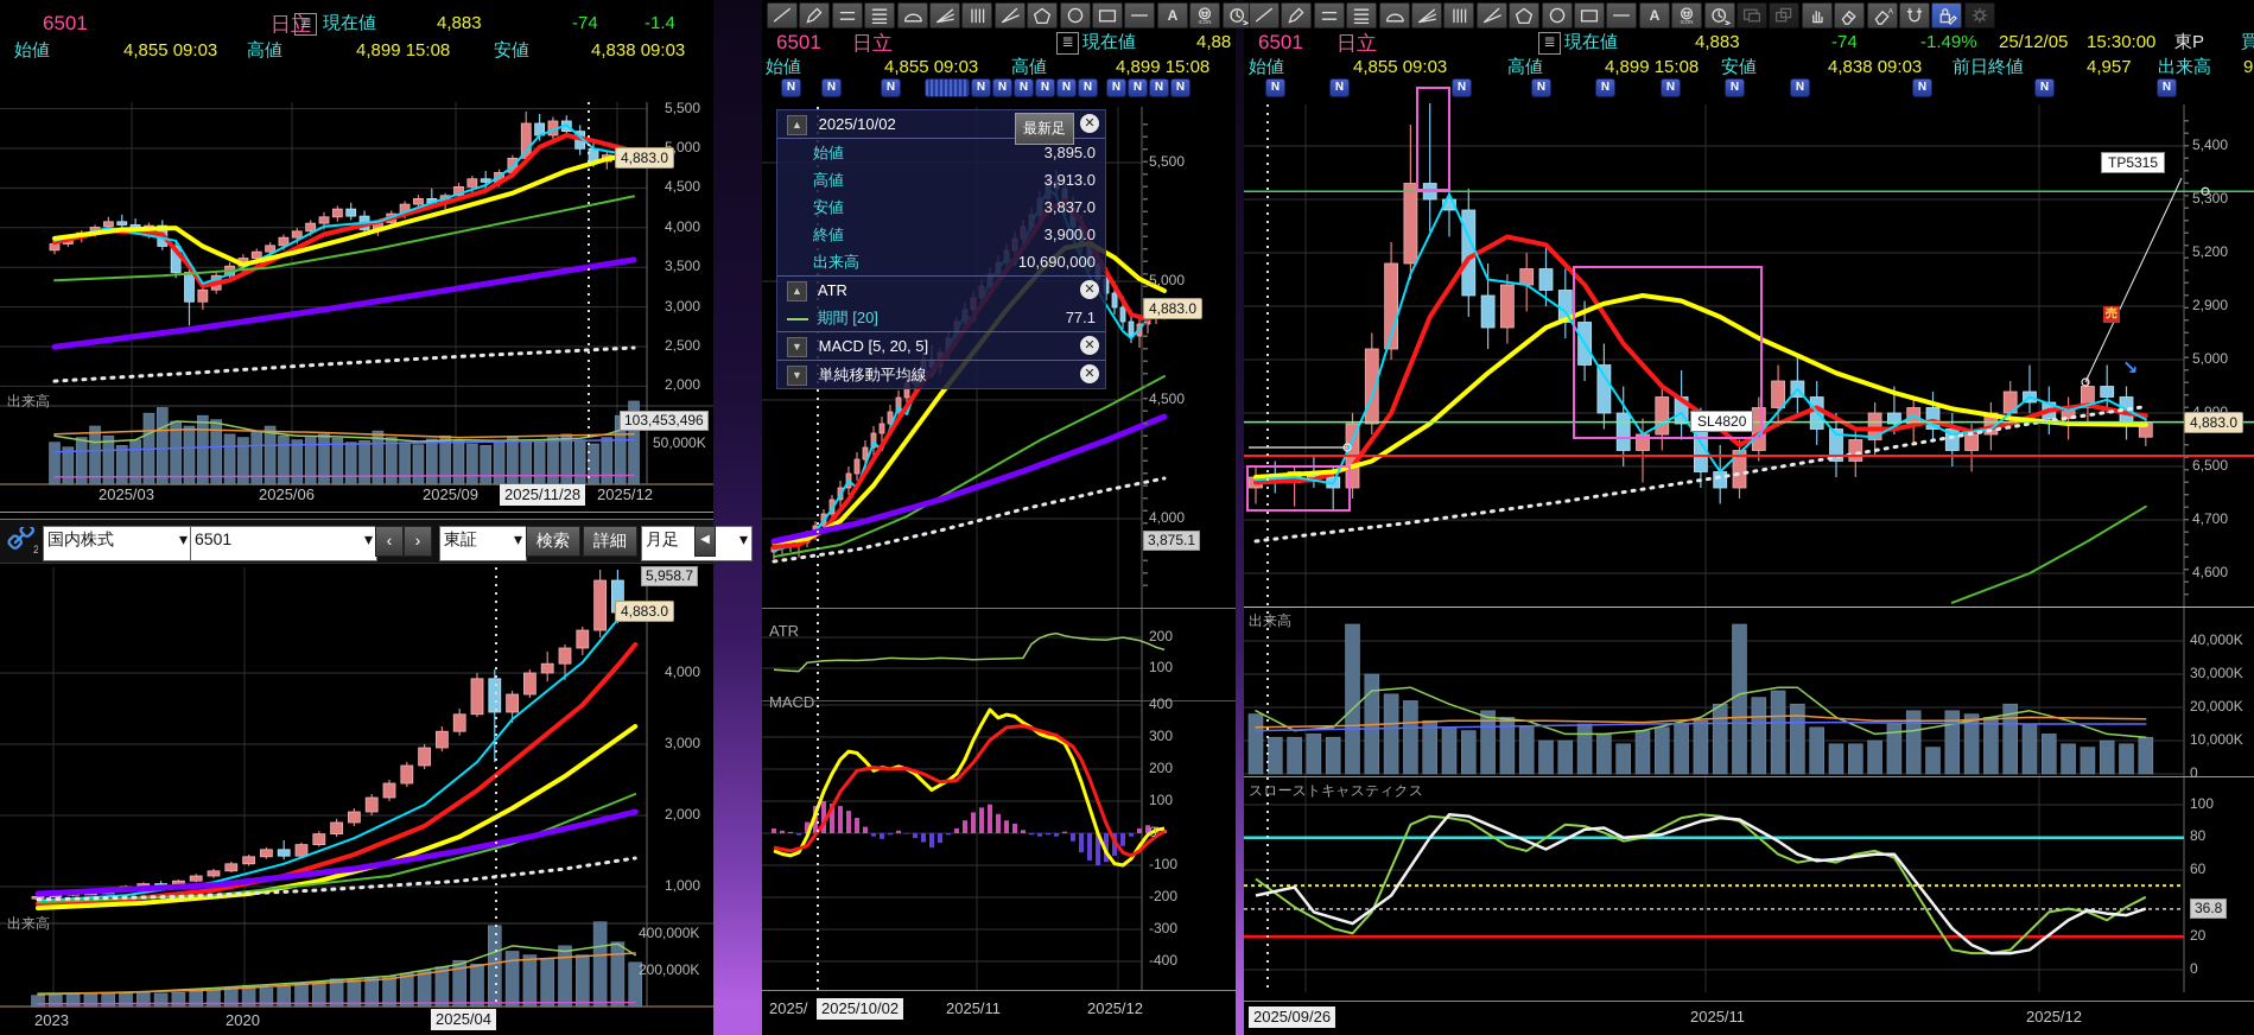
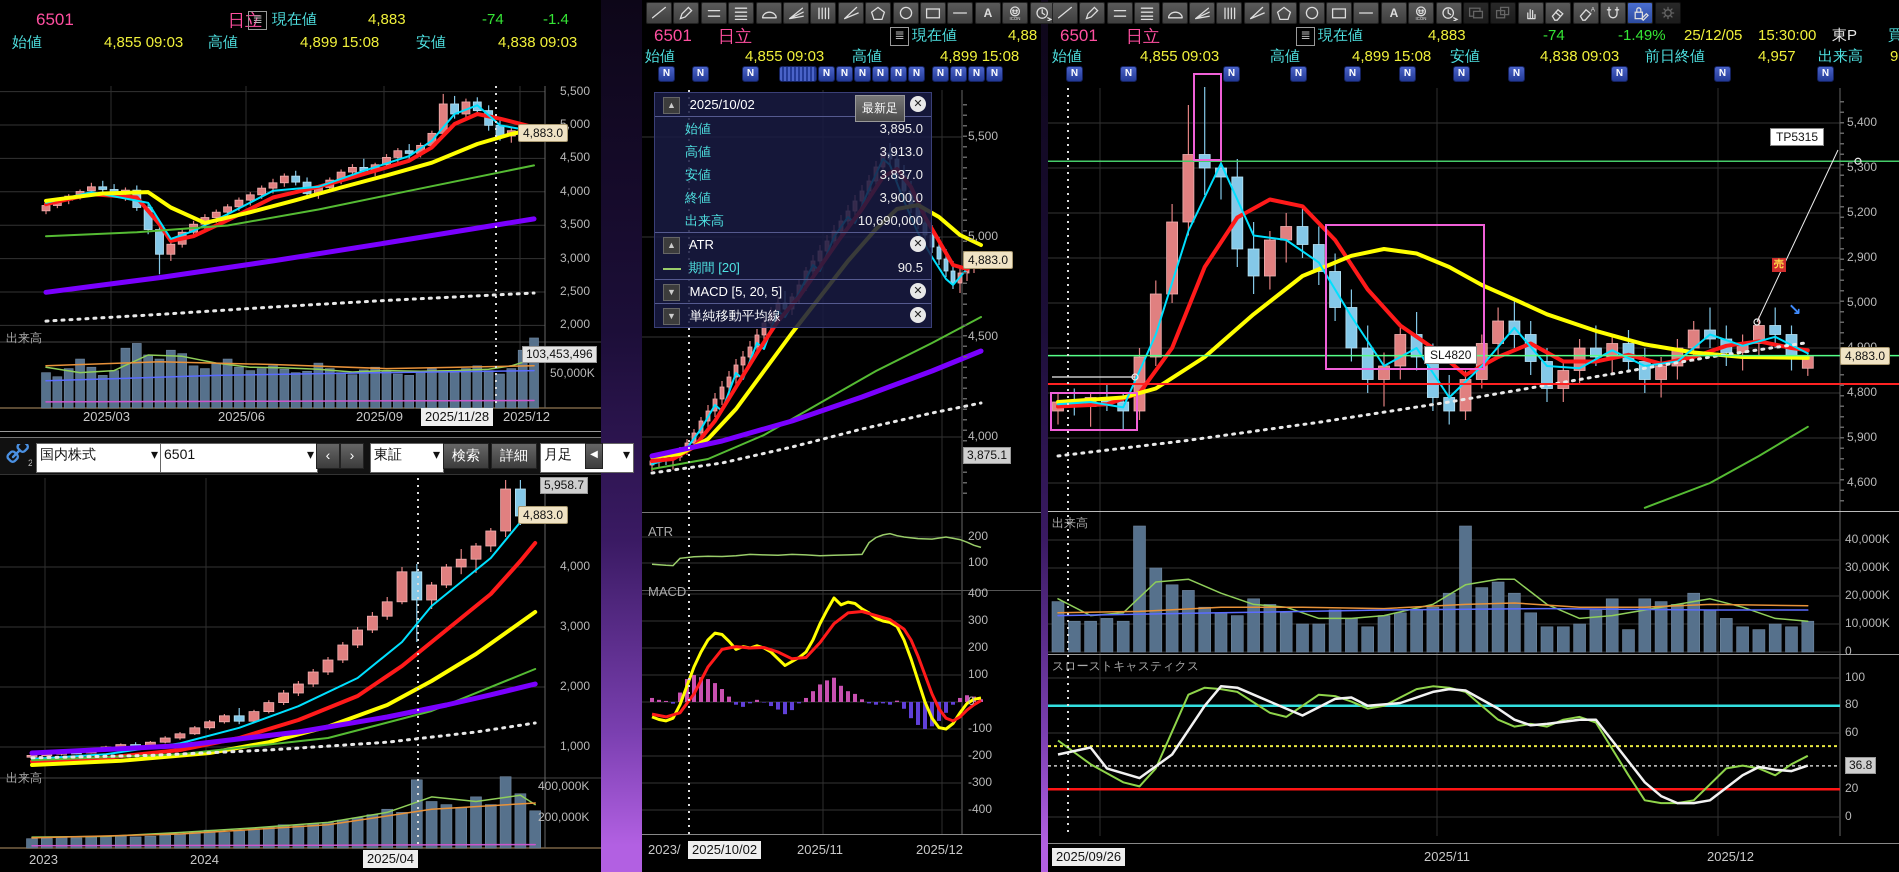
  6501
  日立
  ≣
  現在値
  4,883
  -74
  -1.4
  始値
  4,855 09:03
  高値
  4,899 15:08
  安値
  4,838 09:03
  出来高
  103,453,496
  50,000K
  4,883.0
  2025/11/28
  2025/12
  2
  国内株式
  ▾
  6501
  ▾
  ‹
  ›
  東証
  ▾
  検索
  詳細
  月足
  ▾
  ◀
  5,958.7
  4,883.0
  出来高
  2025/04
  6501
  日立
  ≣
  現在値
  4,88
  始値
  4,855 09:03
  高値
  4,899 15:08
  ▲ 2025/10/02
  最新足
  ✕
  始値
  3,895.0
  高値
  3,913.0
  安値
  3,837.0
  終値
  3,900.0
  出来高
  10,690,000
  ▲ ATR
  ✕
  期間 [20]
- 77.1
+ 90.5
  ▼ MACD [5, 20, 5]
  ✕
  ▼ 単純移動平均線
  ✕
  4,883.0
  3,875.1
  ATR
  MACD
- 2025/
+ 2023/
  2025/10/02
  6501
  日立
  ≣
  現在値
  4,883
  -74
  -1.49%
  25/12/05
  15:30:00
  東P
  買
  始値
  4,855 09:03
  高値
  4,899 15:08
  安値
  4,838 09:03
  前日終値
  4,957
  出来高
  9
  4,883.0
  TP5315
  SL4820
  売
  ↘
  出来高
  スローストキャスティクス
  36.8
  2025/09/26
  5,500
  ,000
  4,500
  4,000
  3,500
  3,000
  2,500
  2,000
  2025/03
  2025/06
  2025/09
  4,000
  3,000
  2,000
  1,000
  400,000K
  200,000K
  2023
- 2020
+ 2024
  400
  300
  200
  100
  0
  -100
  -200
  -300
  -400
  5,500
  5,000
  4,500
  4,000
  200
  100
  2025/11
  2025/12
  N
  N
  N
  N
  N
  N
  N
  N
  N
  N
  N
  N
  N
  40,000K
  30,000K
  20,000K
  10,000K
  0
  100
  80
  60
  20
  0
  5,400
  5,300
  5,200
  2,900
  5,000
- 6,500
+ 4,800
- 4,700
+ 5,900
  4,600
  2025/11
  2025/12
  N
  N
  N
  N
  N
  N
  N
  N
  N
  N
  N
  A
  A
